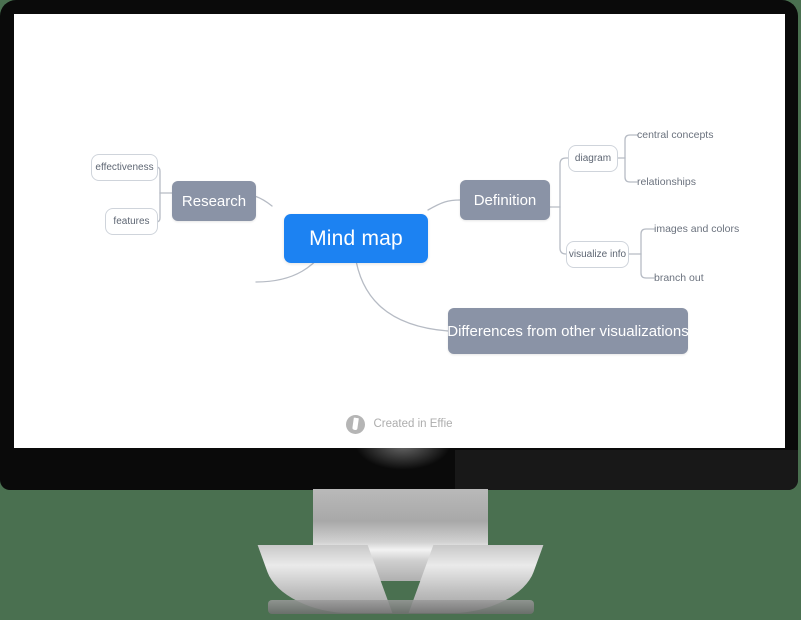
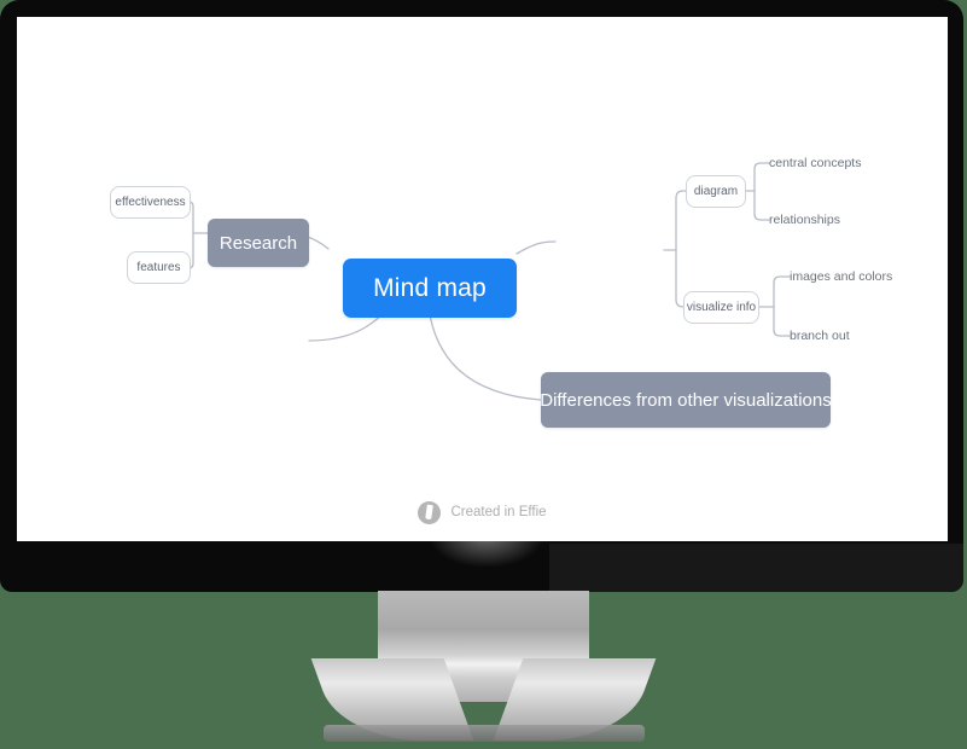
  Mind map
  Research
  effectiveness
  features
- Definition
  diagram
  central concepts
  relationships
  visualize info
  images and colors
  branch out
  Differences from other visualizations
  Created in Effie
